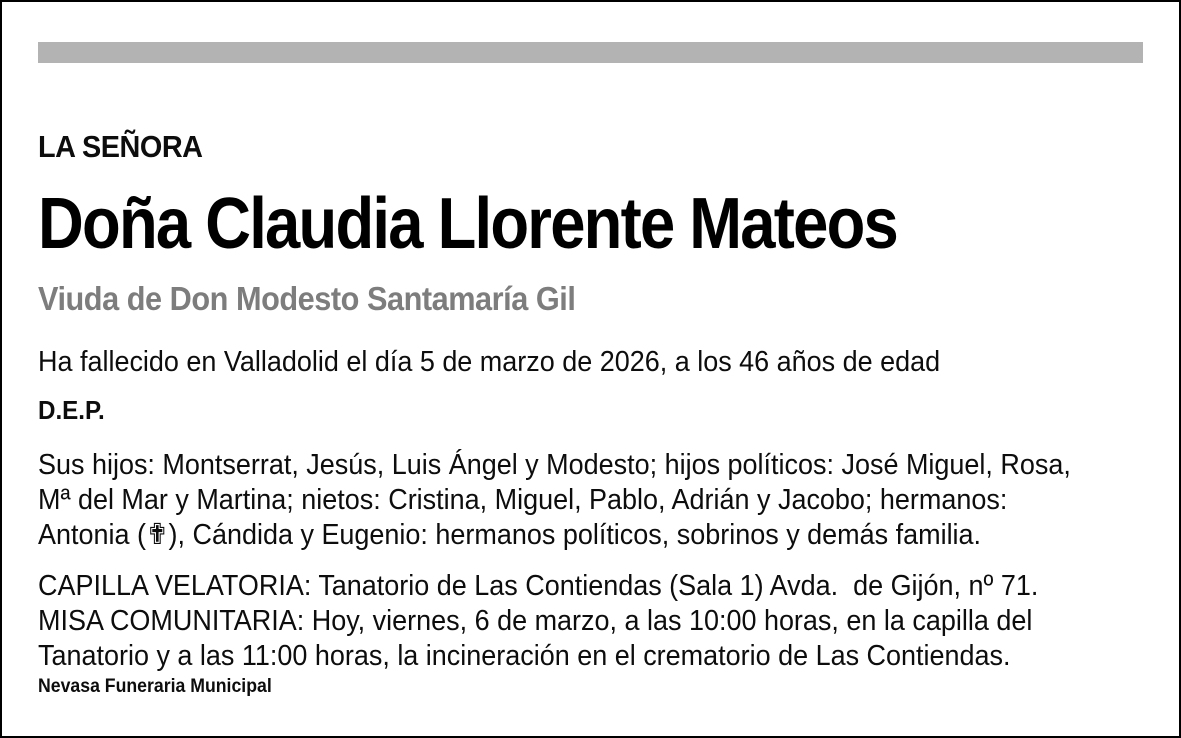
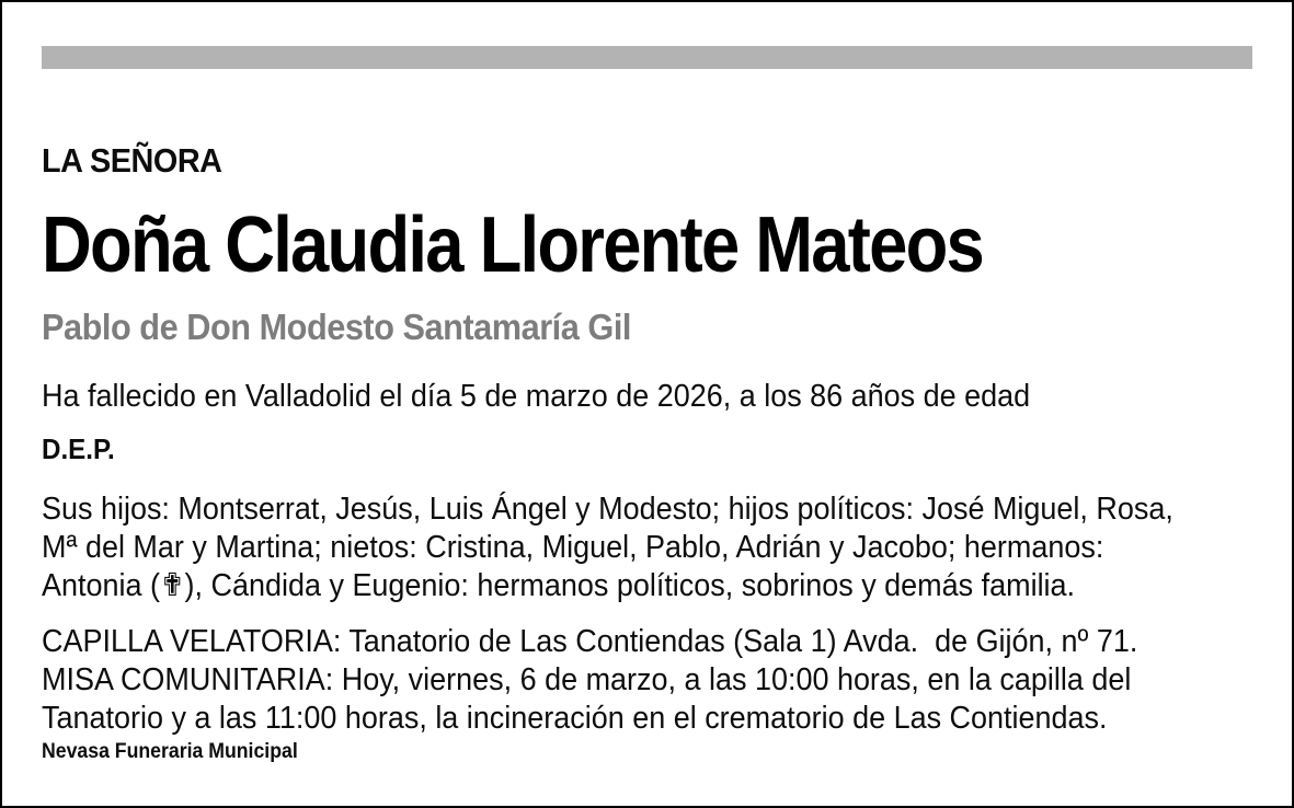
  LA SEÑORA
  Doña Claudia Llorente Mateos
- Viuda de Don Modesto Santamaría Gil
+ Pablo de Don Modesto Santamaría Gil
- Ha fallecido en Valladolid el día 5 de marzo de 2026, a los 46 años de edad
+ Ha fallecido en Valladolid el día 5 de marzo de 2026, a los 86 años de edad
  D.E.P.
  Sus hijos: Montserrat, Jesús, Luis Ángel y Modesto; hijos políticos: José Miguel, Rosa,
  Mª del Mar y Martina; nietos: Cristina, Miguel, Pablo, Adrián y Jacobo; hermanos:
  Antonia (✟), Cándida y Eugenio: hermanos políticos, sobrinos y demás familia.
  CAPILLA VELATORIA: Tanatorio de Las Contiendas (Sala 1) Avda. de Gijón, nº 71.
  MISA COMUNITARIA: Hoy, viernes, 6 de marzo, a las 10:00 horas, en la capilla del
  Tanatorio y a las 11:00 horas, la incineración en el crematorio de Las Contiendas.
  Nevasa Funeraria Municipal
